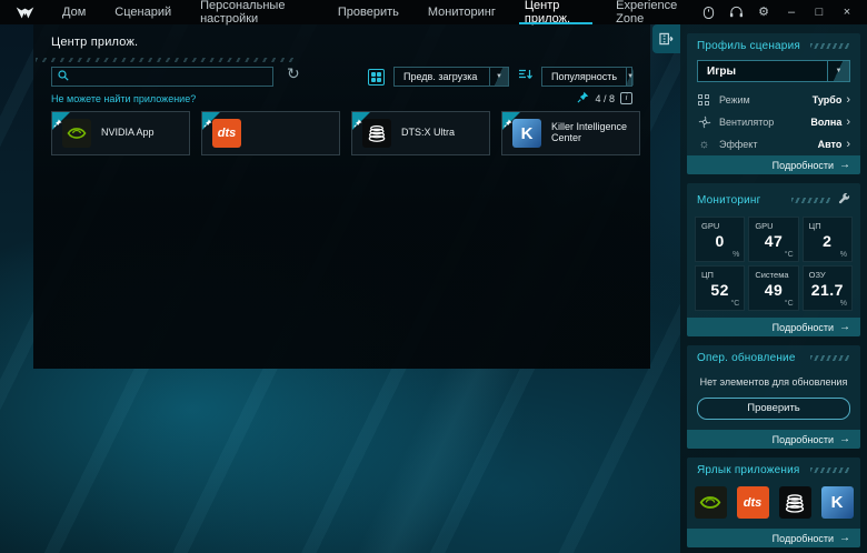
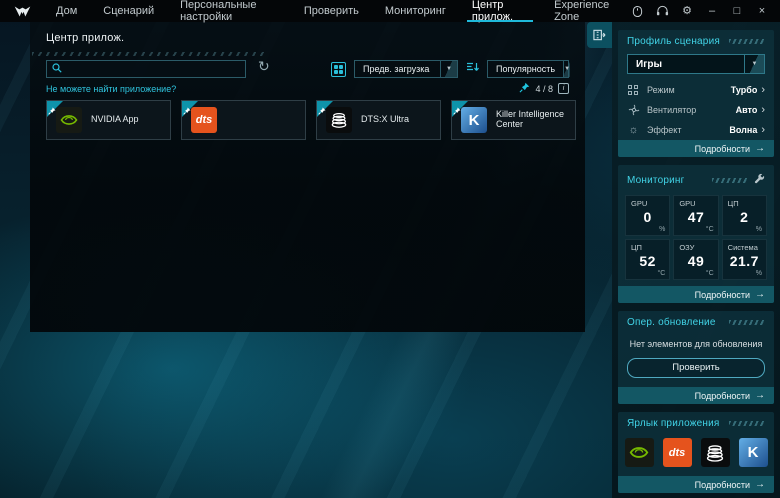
  Дом
  Сценарий
  Персональные настройки
  Проверить
  Мониторинг
  Центр прилож.
  Experience Zone
  ⚙
  –
  □
  ×
  Центр прилож.
  ↻
  Предв. загрузка
  Популярность
  Не можете найти приложение?
  4 / 8
  NVIDIA App
  dts
  DTS:X Ultra
  K
  Killer Intelligence Center
  Профиль сценария
  Игры
  Режим
  Турбо
  ›
  Вентилятор
- Волна
+ Авто
  ›
  ☼
  Эффект
- Авто
+ Волна
  ›
  Подробности
  →
  Мониторинг
  GPU
  0
  GPU
  47
  ЦП
  2
  ЦП
  52
- Система
+ ОЗУ
  49
- ОЗУ
+ Система
  21.7
  Подробности
  →
  Опер. обновление
  Нет элементов для обновления
  Проверить
  Подробности
  →
  Ярлык приложения
  dts
  K
  Подробности
  →
